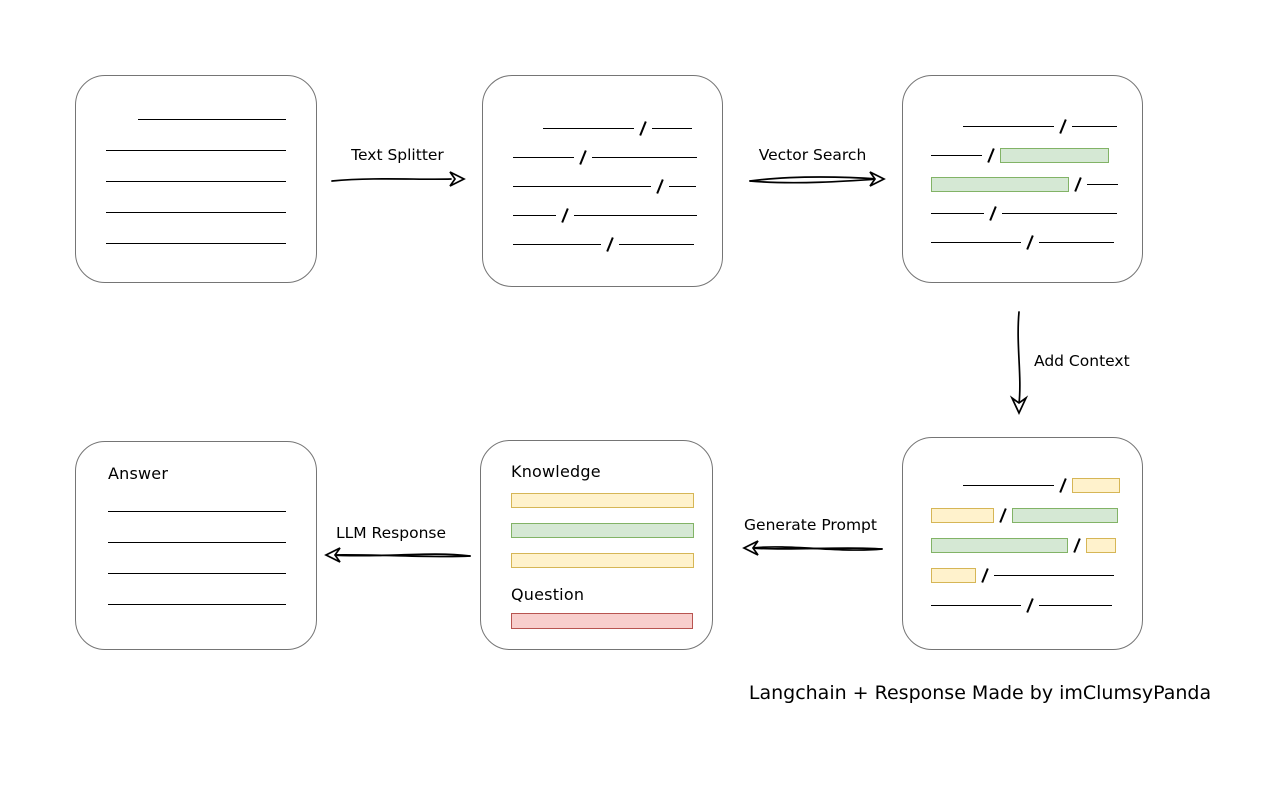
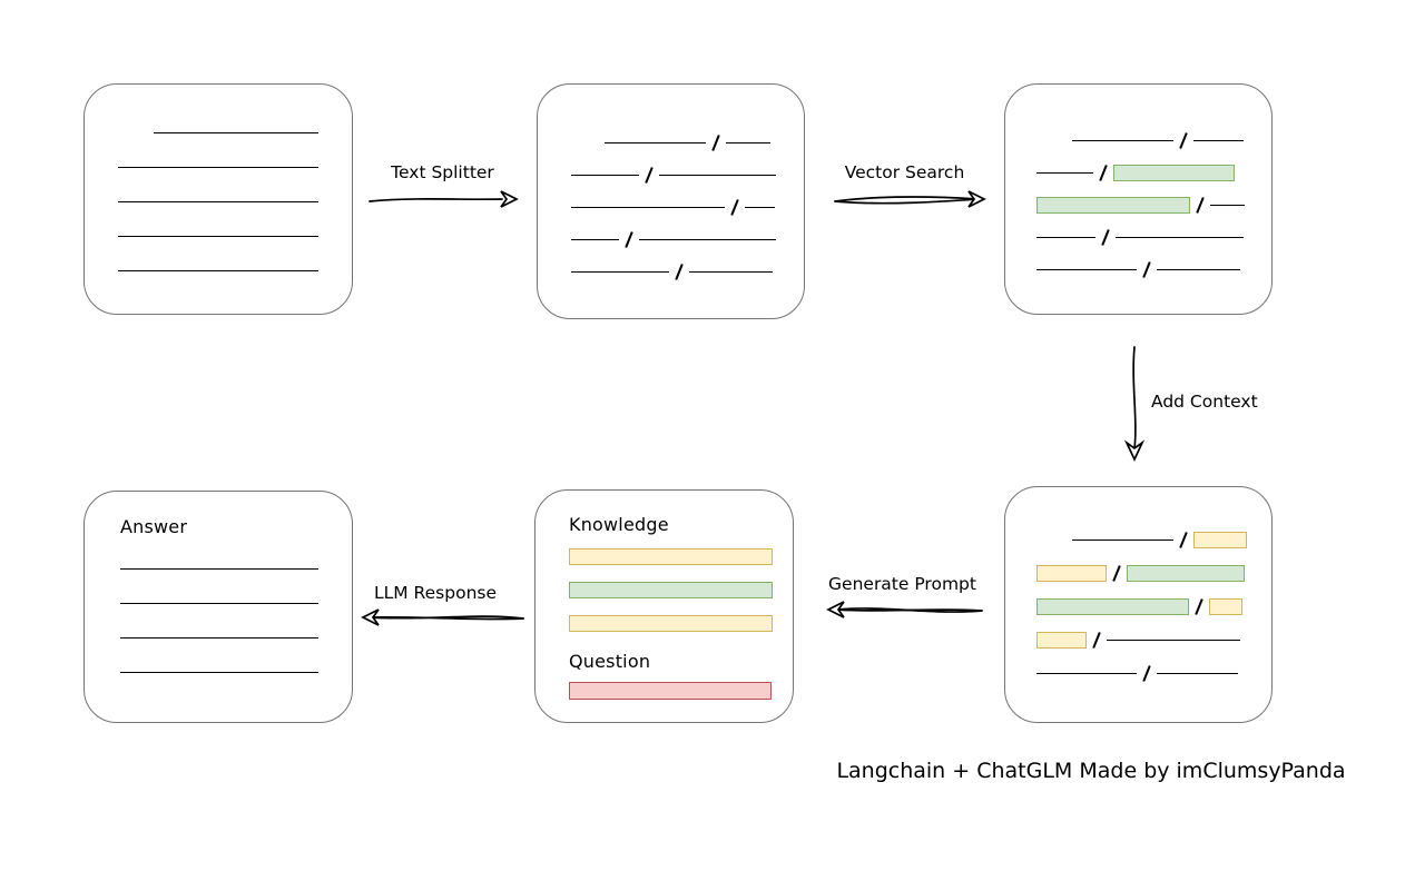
  Knowledge
  Question
  Answer
  Text Splitter
  Vector Search
  Add Context
  Generate Prompt
  LLM Response
- Langchain + Response Made by imClumsyPanda
+ Langchain + ChatGLM Made by imClumsyPanda
